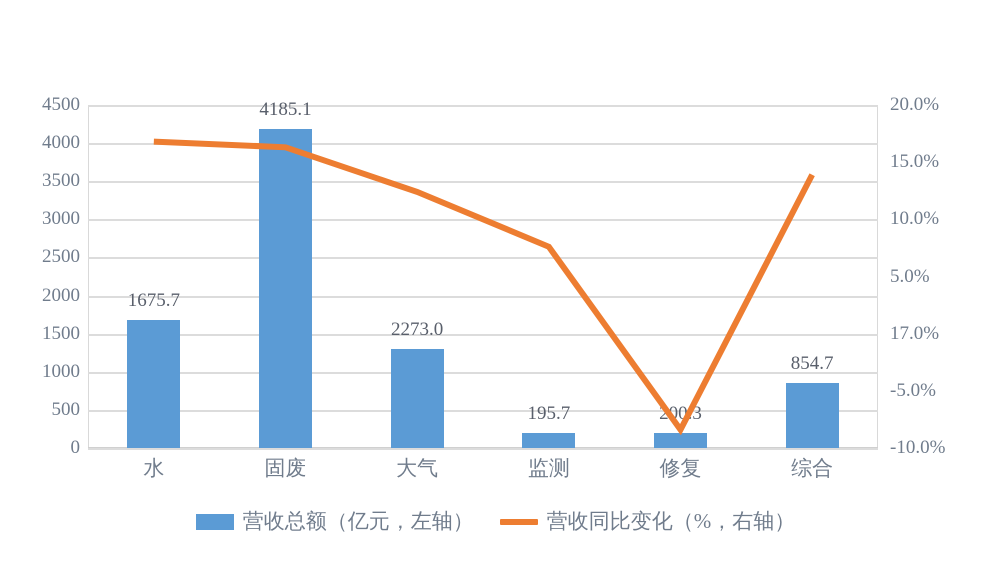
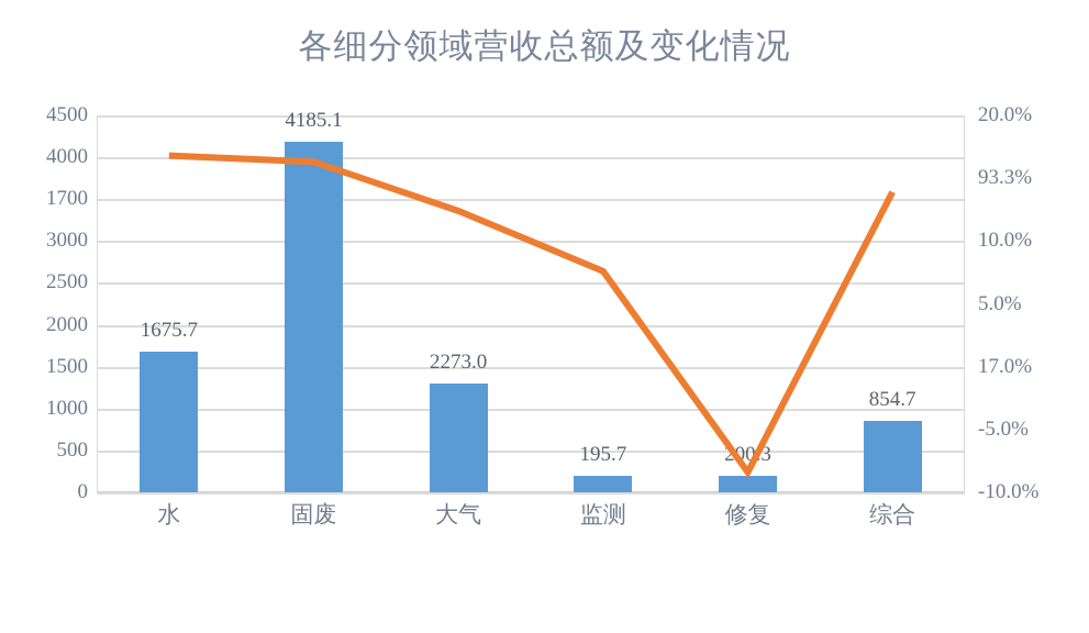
+ 各细分领域营收总额及变化情况
  0
  500
  1000
  1500
  2000
  2500
  3000
- 3500
+ 1700
  4000
  4500
  -10.0%
  -5.0%
  17.0%
  5.0%
  10.0%
- 15.0%
+ 93.3%
  20.0%
  1675.7
  4185.1
  2273.0
  195.7
  2003
  854.7
  水
  固废
  大气
  监测
  修复
  综合
- 营收总额（亿元，左轴）
- 营收同比变化（%，右轴）
